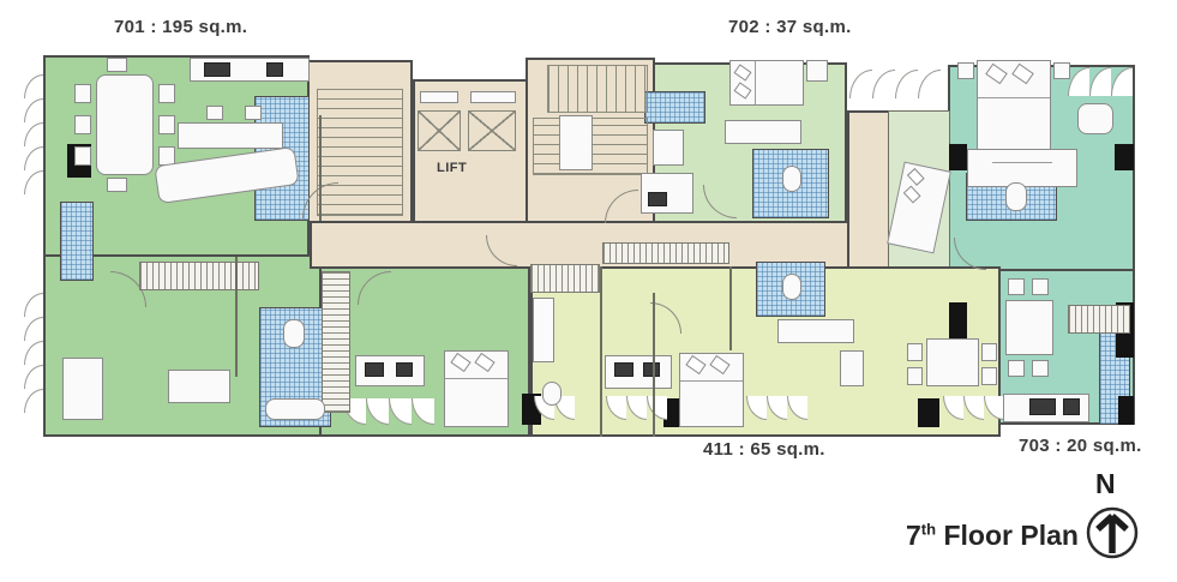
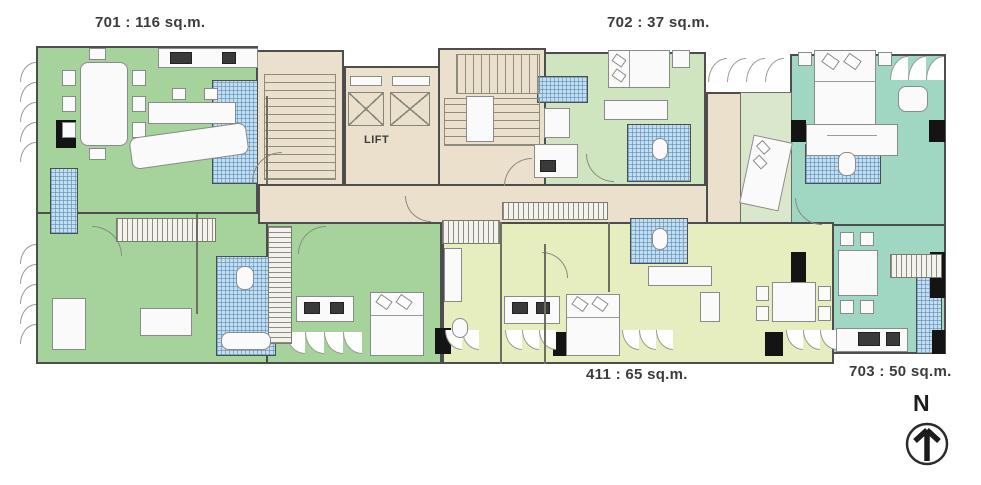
- 701 : 195 sq.m.
+ 701 : 116 sq.m.
  702 : 37 sq.m.
- 703 : 20 sq.m.
+ 703 : 50 sq.m.
  411 : 65 sq.m.
  LIFT
- 7th Floor Plan
  N
